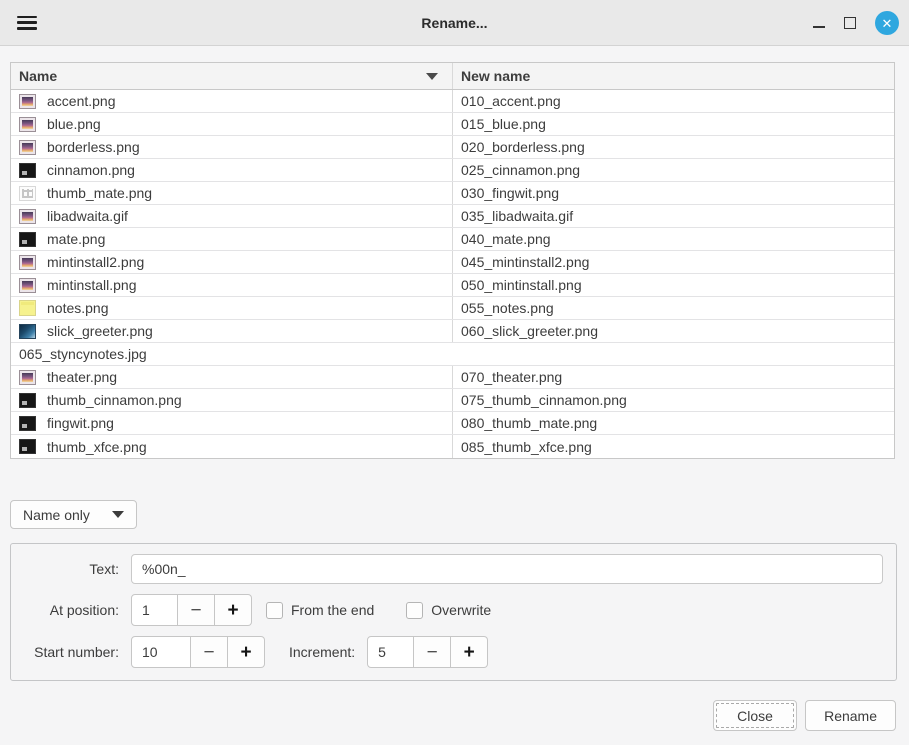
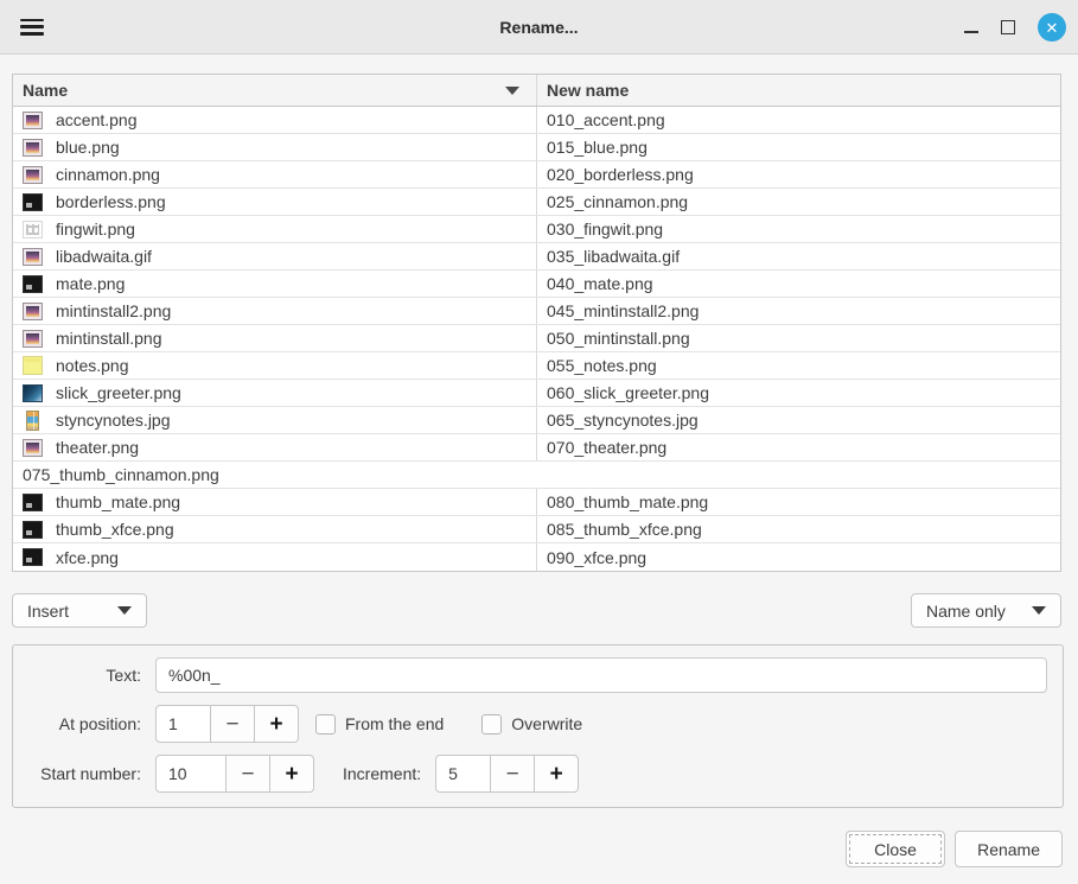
  Rename...
  ✕
  Name
  New name
  accent.png
  010_accent.png
  blue.png
  015_blue.png
- borderless.png
+ cinnamon.png
  020_borderless.png
- cinnamon.png
+ borderless.png
  025_cinnamon.png
- thumb_mate.png
+ fingwit.png
  030_fingwit.png
  libadwaita.gif
  035_libadwaita.gif
  mate.png
  040_mate.png
  mintinstall2.png
  045_mintinstall2.png
  mintinstall.png
  050_mintinstall.png
  notes.png
  055_notes.png
  slick_greeter.png
  060_slick_greeter.png
+ styncynotes.jpg
  065_styncynotes.jpg
  theater.png
  070_theater.png
- thumb_cinnamon.png
  075_thumb_cinnamon.png
- fingwit.png
+ thumb_mate.png
  080_thumb_mate.png
  thumb_xfce.png
  085_thumb_xfce.png
+ xfce.png
+ 090_xfce.png
+ Insert
  Name only
  Text:
  %00n_
  At position:
  1
  −
  +
  From the end
  Overwrite
  Start number:
  10
  −
  +
  Increment:
  5
  −
  +
  Close
  Rename
